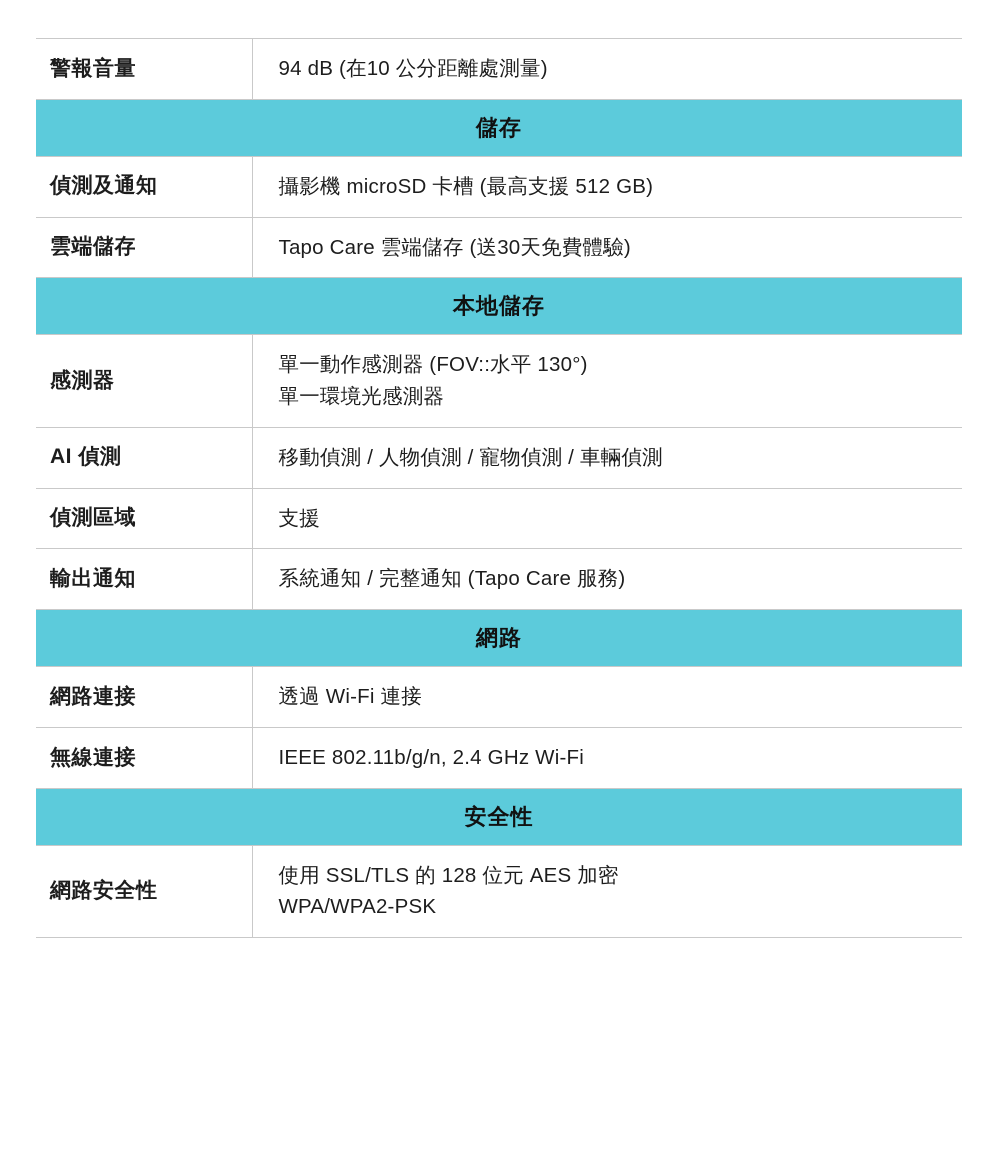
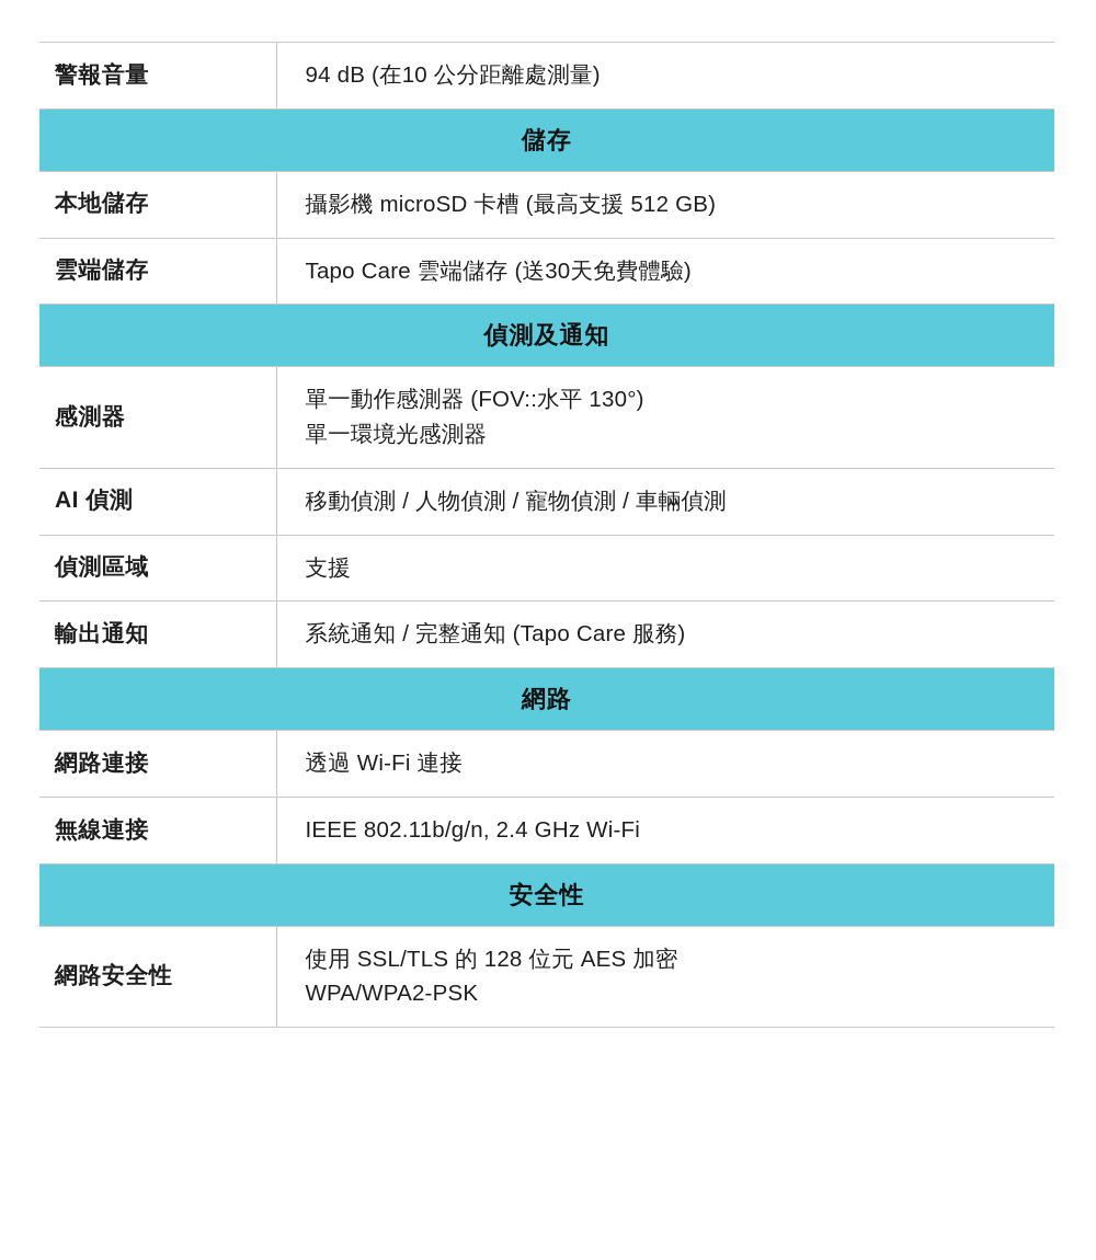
  警報音量	94 dB (在10 公分距離處測量)
  儲存
- 偵測及通知	攝影機 microSD 卡槽 (最高支援 512 GB)
+ 本地儲存	攝影機 microSD 卡槽 (最高支援 512 GB)
  雲端儲存	Tapo Care 雲端儲存 (送30天免費體驗)
- 本地儲存
+ 偵測及通知
  感測器	單一動作感測器 (FOV::水平 130°)單一環境光感測器
  AI 偵測	移動偵測 / 人物偵測 / 寵物偵測 / 車輛偵測
  偵測區域	支援
  輸出通知	系統通知 / 完整通知 (Tapo Care 服務)
  網路
  網路連接	透過 Wi-Fi 連接
  無線連接	IEEE 802.11b/g/n, 2.4 GHz Wi-Fi
  安全性
  網路安全性	使用 SSL/TLS 的 128 位元 AES 加密WPA/WPA2-PSK
